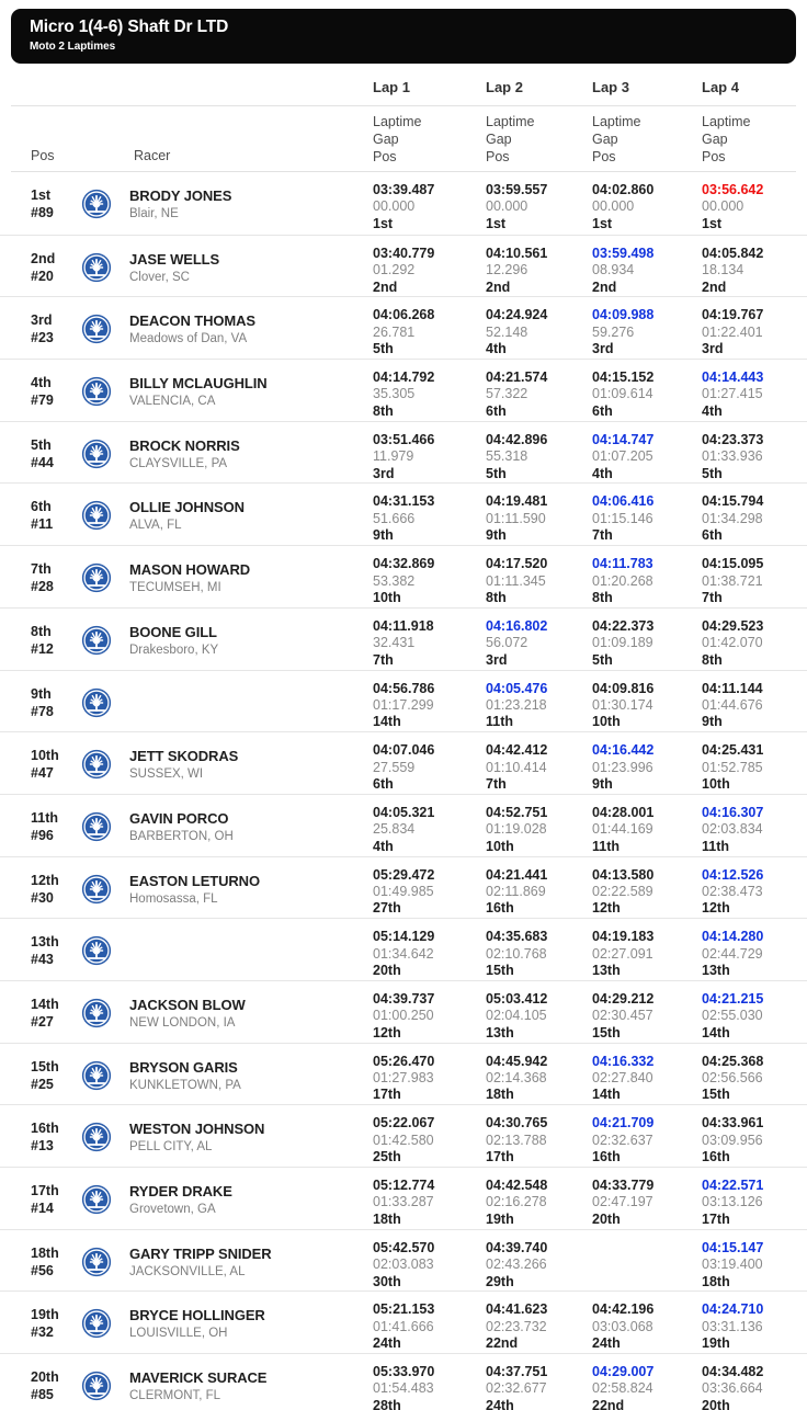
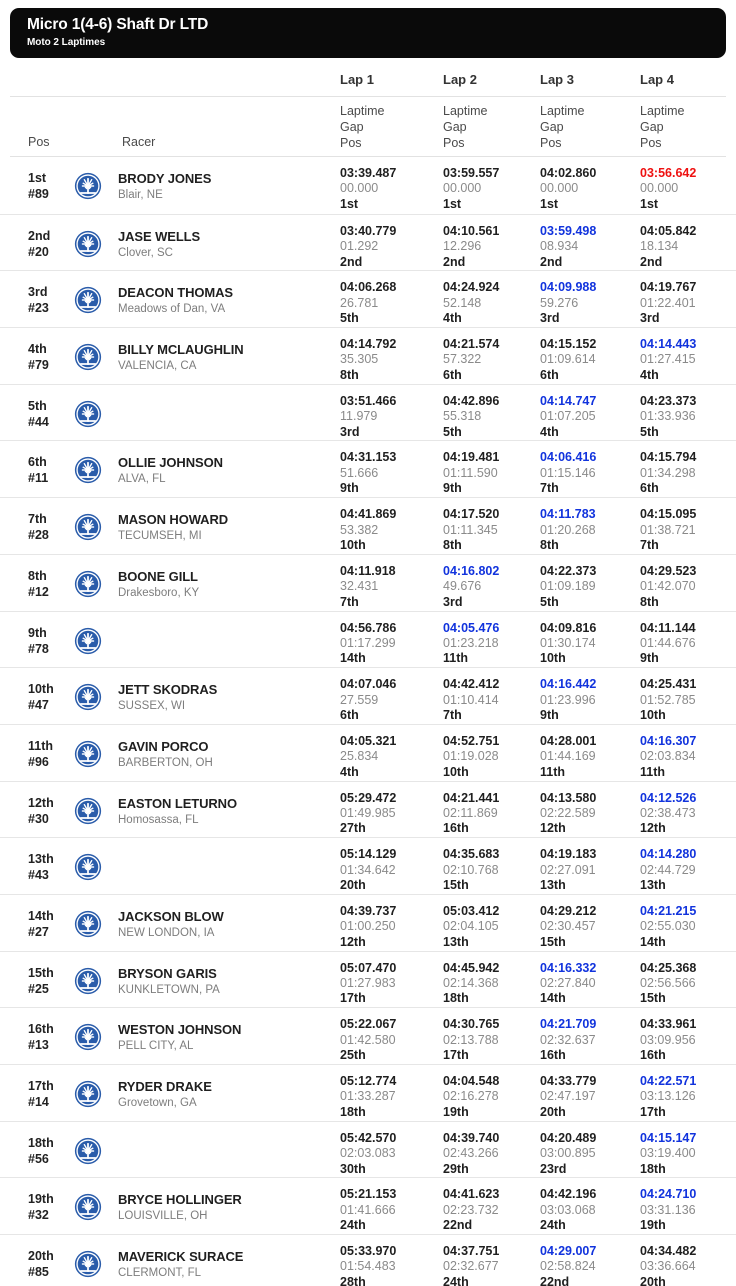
  Micro 1(4-6) Shaft Dr LTD
  Moto 2 Laptimes
  Lap 1
  Lap 2
  Lap 3
  Lap 4
  Pos
  Racer
  Laptime
  Gap
  Pos
  Laptime
  Gap
  Pos
  Laptime
  Gap
  Pos
  Laptime
  Gap
  Pos
  1st
  #89
  BRODY JONES
  Blair, NE
  03:39.487
  00.000
  1st
  03:59.557
  00.000
  1st
  04:02.860
  00.000
  1st
  03:56.642
  00.000
  1st
  2nd
  #20
  JASE WELLS
  Clover, SC
  03:40.779
  01.292
  2nd
  04:10.561
  12.296
  2nd
  03:59.498
  08.934
  2nd
  04:05.842
  18.134
  2nd
  3rd
  #23
  DEACON THOMAS
  Meadows of Dan, VA
  04:06.268
  26.781
  5th
  04:24.924
  52.148
  4th
  04:09.988
  59.276
  3rd
  04:19.767
  01:22.401
  3rd
  4th
  #79
  BILLY MCLAUGHLIN
  VALENCIA, CA
  04:14.792
  35.305
  8th
  04:21.574
  57.322
  6th
  04:15.152
  01:09.614
  6th
  04:14.443
  01:27.415
  4th
  5th
  #44
- BROCK NORRIS
- CLAYSVILLE, PA
  03:51.466
  11.979
  3rd
  04:42.896
  55.318
  5th
  04:14.747
  01:07.205
  4th
  04:23.373
  01:33.936
  5th
  6th
  #11
  OLLIE JOHNSON
  ALVA, FL
  04:31.153
  51.666
  9th
  04:19.481
  01:11.590
  9th
  04:06.416
  01:15.146
  7th
  04:15.794
  01:34.298
  6th
  7th
  #28
  MASON HOWARD
  TECUMSEH, MI
- 04:32.869
+ 04:41.869
  53.382
  10th
  04:17.520
  01:11.345
  8th
  04:11.783
  01:20.268
  8th
  04:15.095
  01:38.721
  7th
  8th
  #12
  BOONE GILL
  Drakesboro, KY
  04:11.918
  32.431
  7th
  04:16.802
- 56.072
+ 49.676
  3rd
  04:22.373
  01:09.189
  5th
  04:29.523
  01:42.070
  8th
  9th
  #78
  04:56.786
  01:17.299
  14th
  04:05.476
  01:23.218
  11th
  04:09.816
  01:30.174
  10th
  04:11.144
  01:44.676
  9th
  10th
  #47
  JETT SKODRAS
  SUSSEX, WI
  04:07.046
  27.559
  6th
  04:42.412
  01:10.414
  7th
  04:16.442
  01:23.996
  9th
  04:25.431
  01:52.785
  10th
  11th
  #96
  GAVIN PORCO
  BARBERTON, OH
  04:05.321
  25.834
  4th
  04:52.751
  01:19.028
  10th
  04:28.001
  01:44.169
  11th
  04:16.307
  02:03.834
  11th
  12th
  #30
  EASTON LETURNO
  Homosassa, FL
  05:29.472
  01:49.985
  27th
  04:21.441
  02:11.869
  16th
  04:13.580
  02:22.589
  12th
  04:12.526
  02:38.473
  12th
  13th
  #43
  05:14.129
  01:34.642
  20th
  04:35.683
  02:10.768
  15th
  04:19.183
  02:27.091
  13th
  04:14.280
  02:44.729
  13th
  14th
  #27
  JACKSON BLOW
  NEW LONDON, IA
  04:39.737
  01:00.250
  12th
  05:03.412
  02:04.105
  13th
  04:29.212
  02:30.457
  15th
  04:21.215
  02:55.030
  14th
  15th
  #25
  BRYSON GARIS
  KUNKLETOWN, PA
- 05:26.470
+ 05:07.470
  01:27.983
  17th
  04:45.942
  02:14.368
  18th
  04:16.332
  02:27.840
  14th
  04:25.368
  02:56.566
  15th
  16th
  #13
  WESTON JOHNSON
  PELL CITY, AL
  05:22.067
  01:42.580
  25th
  04:30.765
  02:13.788
  17th
  04:21.709
  02:32.637
  16th
  04:33.961
  03:09.956
  16th
  17th
  #14
  RYDER DRAKE
  Grovetown, GA
  05:12.774
  01:33.287
  18th
- 04:42.548
+ 04:04.548
  02:16.278
  19th
  04:33.779
  02:47.197
  20th
  04:22.571
  03:13.126
  17th
  18th
  #56
- GARY TRIPP SNIDER
- JACKSONVILLE, AL
  05:42.570
  02:03.083
  30th
  04:39.740
  02:43.266
  29th
+ 04:20.489
+ 03:00.895
+ 23rd
  04:15.147
  03:19.400
  18th
  19th
  #32
  BRYCE HOLLINGER
  LOUISVILLE, OH
  05:21.153
  01:41.666
  24th
  04:41.623
  02:23.732
  22nd
  04:42.196
  03:03.068
  24th
  04:24.710
  03:31.136
  19th
  20th
  #85
  MAVERICK SURACE
  CLERMONT, FL
  05:33.970
  01:54.483
  28th
  04:37.751
  02:32.677
  24th
  04:29.007
  02:58.824
  22nd
  04:34.482
  03:36.664
  20th
